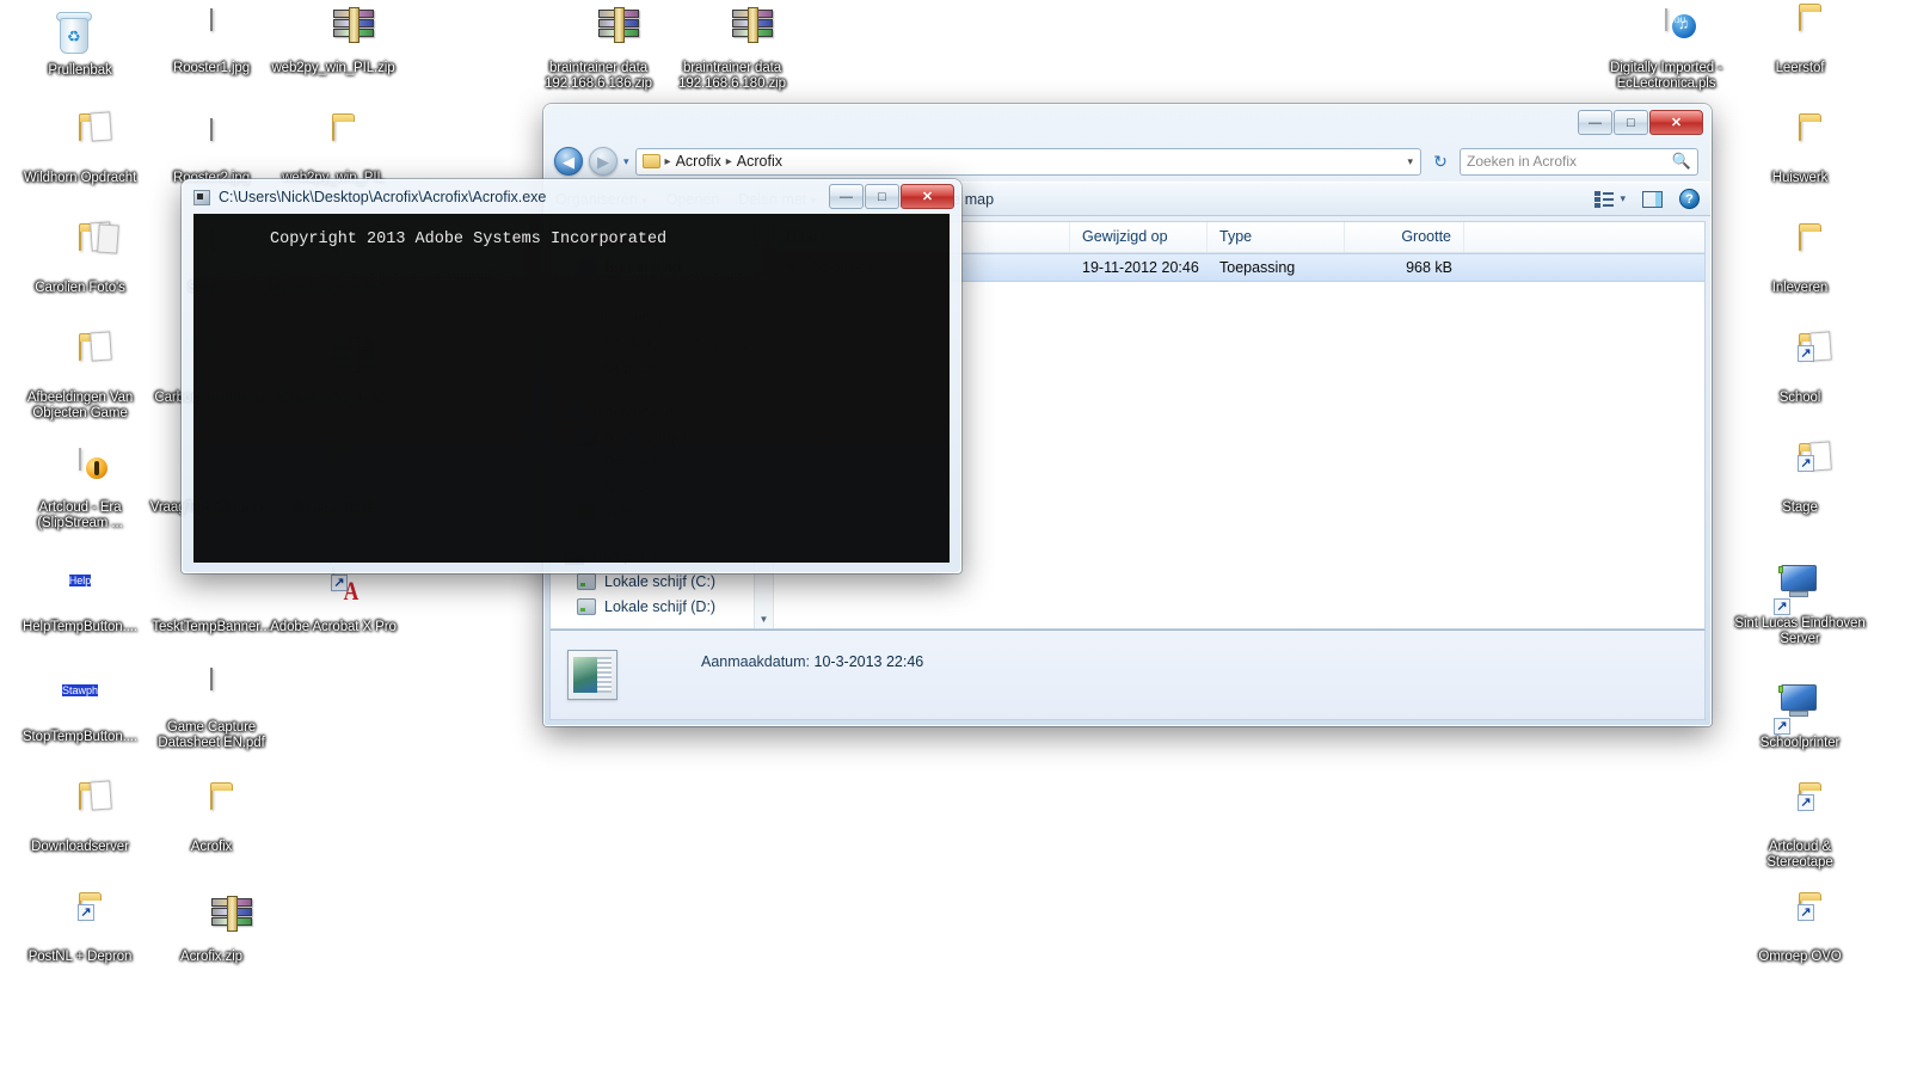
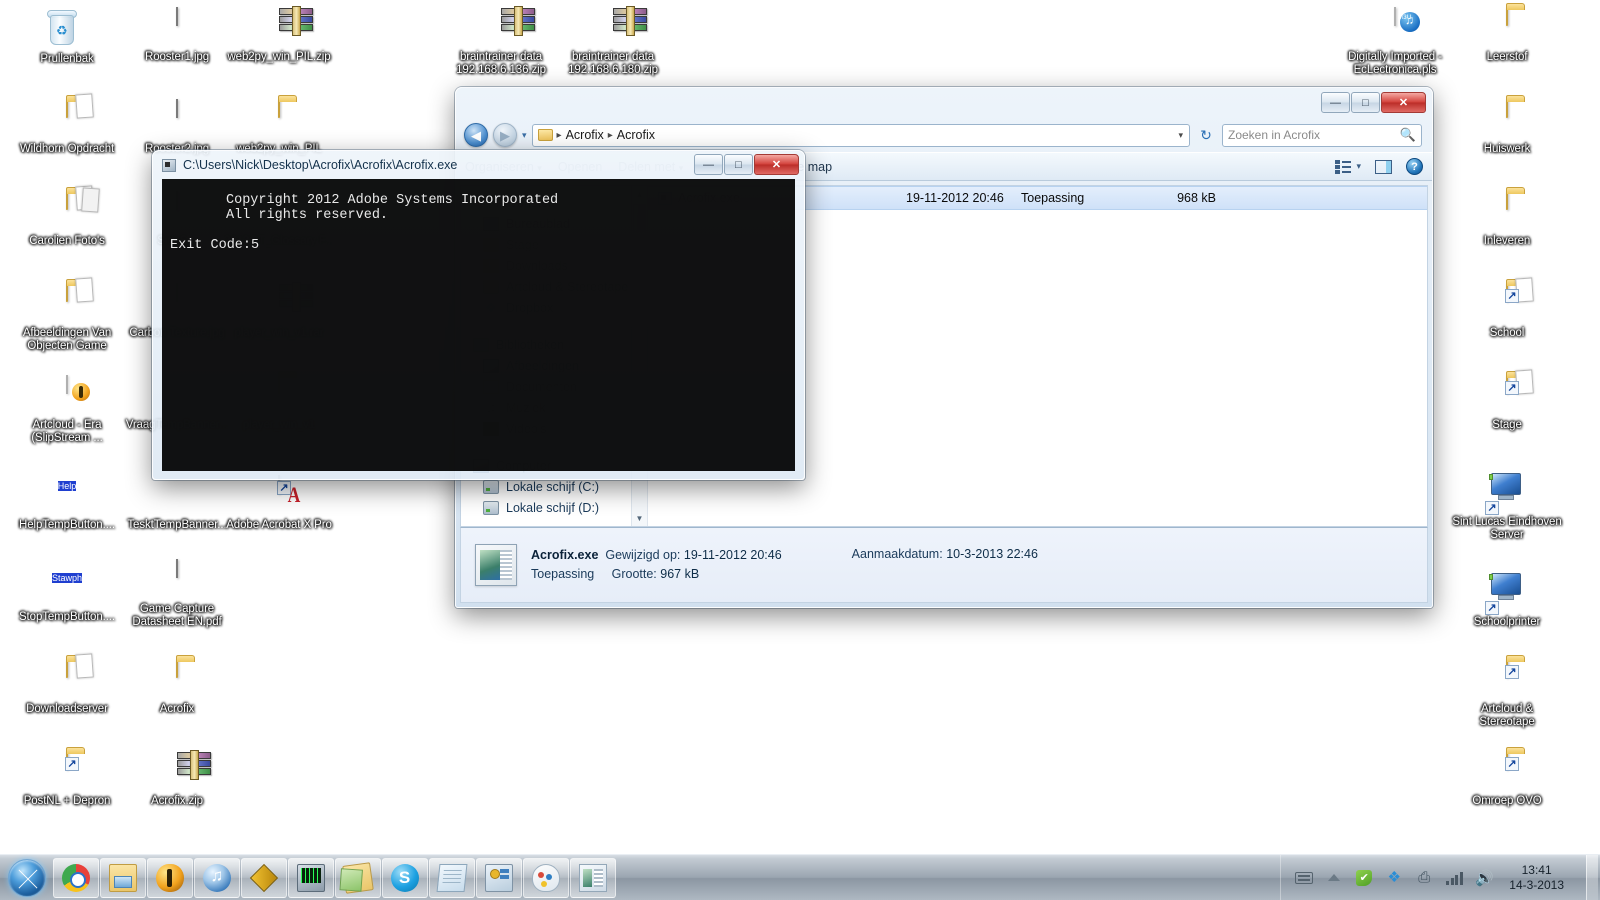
  ♻
  Prullenbak
  Wildhorn Opdracht
  Carolien Foto's
  Afbeeldingen Van Objecten Game
  Artcloud - Era (SlipStream ...
  Help
  HelpTempButton....
  Stawph
  StopTempButton....
  Downloadserver
  PostNL + Depron
  Rooster1.jpg
  Rooster2.jpg
  TesktTempBanner...
  Game Capture Datasheet EN.pdf
  Acrofix
  Acrofix.zip
  web2py_win_PIL.zip
  web2py_win_PIL
  Adobe Acrobat X Pro
  braintrainer data 192.168.6.136.zip
  braintrainer data 192.168.6.180.zip
  Digitally Imported - EcLectronica.pls
  Leerstof
  Huiswerk
  Inleveren
  School
  Stage
  Sint Lucas Eindhoven Server
  Schoolprinter
  Artcloud & Stereotape
  Omroep OVO
  —
  □
  ✕
  ◀
  ▶
  ▾
  ▸
  Acrofix
  ▸
  Acrofix
  ▾
  ↻
  Zoeken in Acrofix
  🔍
  ▾
  ?
  Lokale schijf (C:)
  Lokale schijf (D:)
  ▼
- Gewijzigd op
- Type
- Grootte
  19-11-2012 20:46
  Toepassing
  968 kB
+ Acrofix.exe Gewijzigd op: 19-11-2012 20:46
+ Toepassing Grootte: 967 kB
  Aanmaakdatum: 10-3-2013 22:46
  C:\Users\Nick\Desktop\Acrofix\Acrofix\Acrofix.exe
  —
  □
  ✕
- Copyright 2013 Adobe Systems Incorporated
+ Copyright 2012 Adobe Systems Incorporated
+ All rights reserved.
+ Exit Code:5
+ S
+ ✔
+ ❖
+ ⎙
+ 🔊
+ 13:41
+ 14-3-2013
